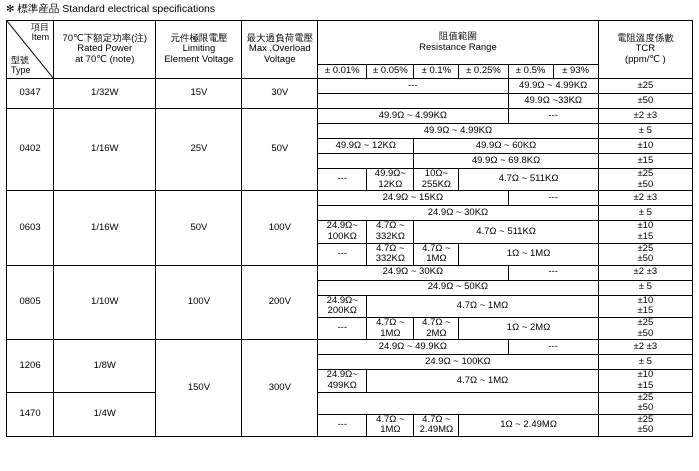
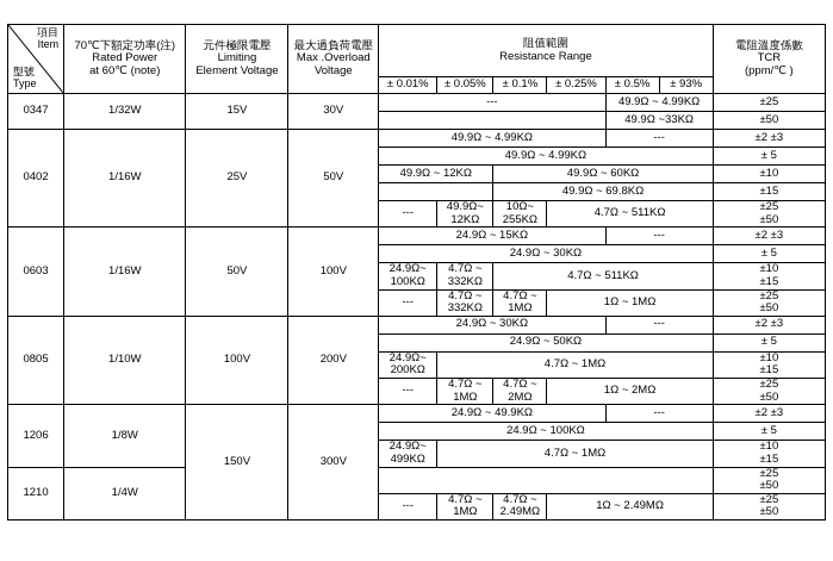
- ✻ 標準産品 Standard electrical specifications
- 項目 Item 型號 Type	70℃下額定功率(注) Rated Power at 70℃ (note)	元件極限電壓 Limiting Element Voltage	最大過負荷電壓 Max .Overload Voltage	阻值範圍 Resistance Range	電阻溫度係數 TCR (ppm/℃ )
+ 項目 Item 型號 Type	70℃下額定功率(注) Rated Power at 60℃ (note)	元件極限電壓 Limiting Element Voltage	最大過負荷電壓 Max .Overload Voltage	阻值範圍 Resistance Range	電阻溫度係數 TCR (ppm/℃ )
  ± 0.01%	± 0.05%	± 0.1%	± 0.25%	± 0.5%	± 93%
  0347	1/32W	15V	30V	---	49.9Ω ~ 4.99KΩ	±25
  	49.9Ω ~33KΩ	±50
  0402	1/16W	25V	50V	49.9Ω ~ 4.99KΩ	---	±2 ±3
  49.9Ω ~ 4.99KΩ	± 5
  49.9Ω ~ 12KΩ	49.9Ω ~ 60KΩ	±10
  	49.9Ω ~ 69.8KΩ	±15
  ---	49.9Ω~12KΩ	10Ω~255KΩ	4.7Ω ~ 511KΩ	±25±50
  0603	1/16W	50V	100V	24.9Ω ~ 15KΩ	---	±2 ±3
  24.9Ω ~ 30KΩ	± 5
  24.9Ω~100KΩ	4.7Ω ~332KΩ	4.7Ω ~ 511KΩ	±10±15
  ---	4.7Ω ~332KΩ	4.7Ω ~1MΩ	1Ω ~ 1MΩ	±25±50
  0805	1/10W	100V	200V	24.9Ω ~ 30KΩ	---	±2 ±3
  24.9Ω ~ 50KΩ	± 5
  24.9Ω~200KΩ	4.7Ω ~ 1MΩ	±10±15
  ---	4.7Ω ~1MΩ	4.7Ω ~2MΩ	1Ω ~ 2MΩ	±25±50
  1206	1/8W	150V	300V	24.9Ω ~ 49.9KΩ	---	±2 ±3
  24.9Ω ~ 100KΩ	± 5
  24.9Ω~499KΩ	4.7Ω ~ 1MΩ	±10±15
- 1470	1/4W		±25±50
+ 1210	1/4W		±25±50
  ---	4.7Ω ~1MΩ	4.7Ω ~2.49MΩ	1Ω ~ 2.49MΩ	±25±50
